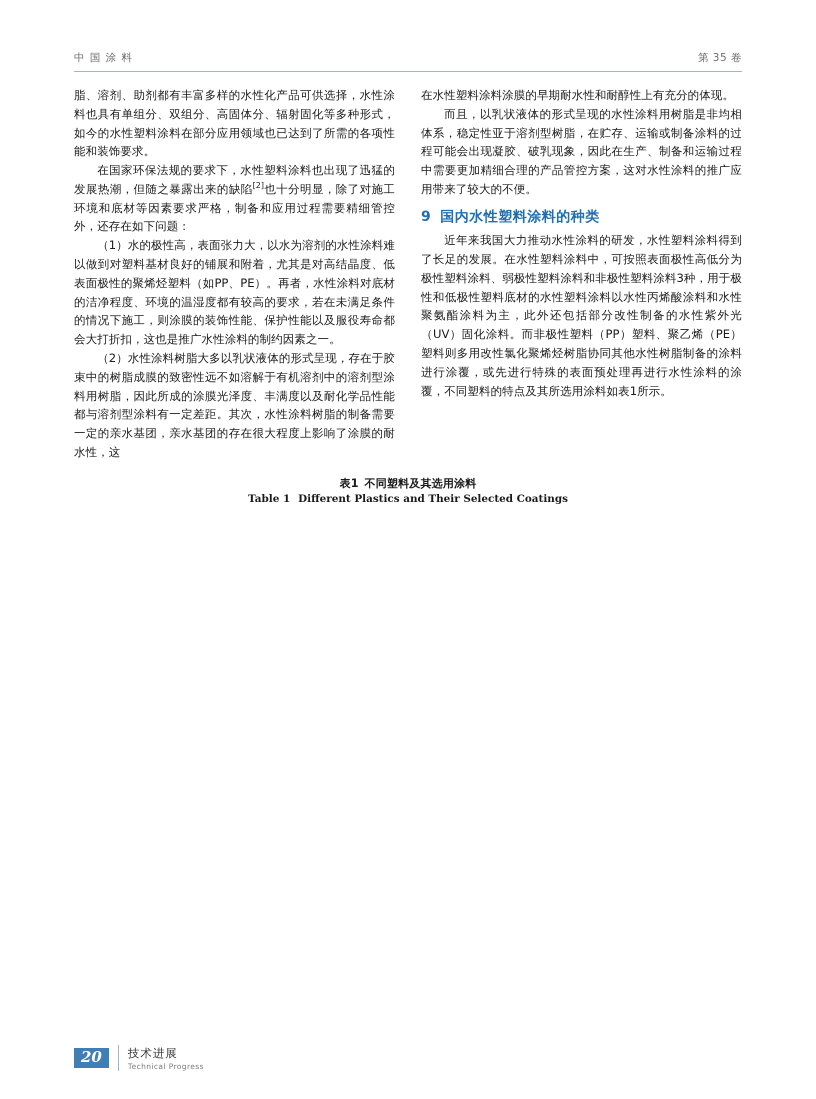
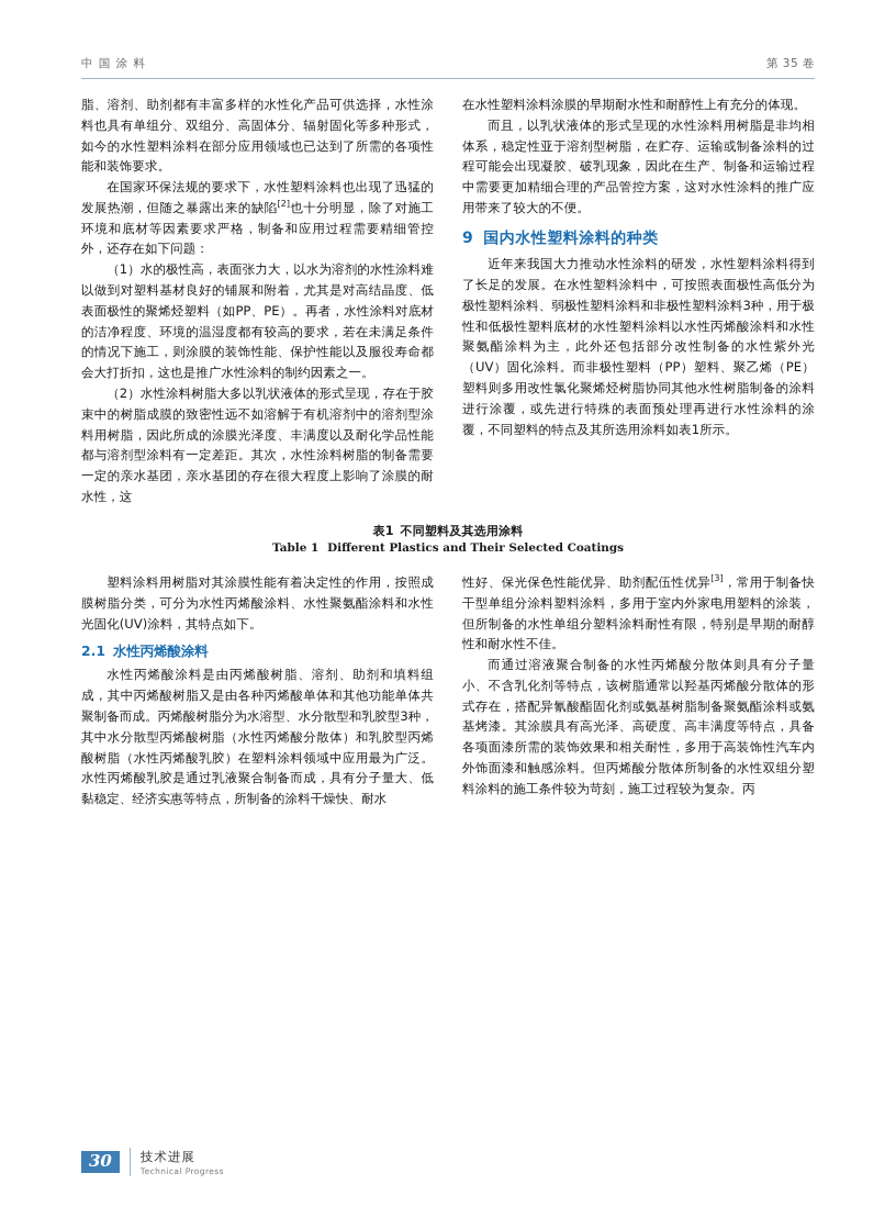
  中 国 涂 料
  第 35 卷
  脂、溶剂、助剂都有丰富多样的水性化产品可供选择，水性涂料也具有单组分、双组分、高固体分、辐射固化等多种形式，如今的水性塑料涂料在部分应用领域也已达到了所需的各项性能和装饰要求。
  在国家环保法规的要求下，水性塑料涂料也出现了迅猛的发展热潮，但随之暴露出来的缺陷[2]也十分明显，除了对施工环境和底材等因素要求严格，制备和应用过程需要精细管控外，还存在如下问题：
  （1）水的极性高，表面张力大，以水为溶剂的水性涂料难以做到对塑料基材良好的铺展和附着，尤其是对高结晶度、低表面极性的聚烯烃塑料（如PP、PE）。再者，水性涂料对底材的洁净程度、环境的温湿度都有较高的要求，若在未满足条件的情况下施工，则涂膜的装饰性能、保护性能以及服役寿命都会大打折扣，这也是推广水性涂料的制约因素之一。
  （2）水性涂料树脂大多以乳状液体的形式呈现，存在于胶束中的树脂成膜的致密性远不如溶解于有机溶剂中的溶剂型涂料用树脂，因此所成的涂膜光泽度、丰满度以及耐化学品性能都与溶剂型涂料有一定差距。其次，水性涂料树脂的制备需要一定的亲水基团，亲水基团的存在很大程度上影响了涂膜的耐水性，这
  在水性塑料涂料涂膜的早期耐水性和耐醇性上有充分的体现。
  而且，以乳状液体的形式呈现的水性涂料用树脂是非均相体系，稳定性亚于溶剂型树脂，在贮存、运输或制备涂料的过程可能会出现凝胶、破乳现象，因此在生产、制备和运输过程中需要更加精细合理的产品管控方案，这对水性涂料的推广应用带来了较大的不便。
  9 国内水性塑料涂料的种类
  近年来我国大力推动水性涂料的研发，水性塑料涂料得到了长足的发展。在水性塑料涂料中，可按照表面极性高低分为极性塑料涂料、弱极性塑料涂料和非极性塑料涂料3种，用于极性和低极性塑料底材的水性塑料涂料以水性丙烯酸涂料和水性聚氨酯涂料为主，此外还包括部分改性制备的水性紫外光（UV）固化涂料。而非极性塑料（PP）塑料、聚乙烯（PE）塑料则多用改性氯化聚烯烃树脂协同其他水性树脂制备的涂料进行涂覆，或先进行特殊的表面预处理再进行水性涂料的涂覆，不同塑料的特点及其所选用涂料如表1所示。
  表1 不同塑料及其选用涂料
  Table 1 Different Plastics and Their Selected Coatings
+ 塑料涂料用树脂对其涂膜性能有着决定性的作用，按照成膜树脂分类，可分为水性丙烯酸涂料、水性聚氨酯涂料和水性光固化(UV)涂料，其特点如下。
+ 2.1 水性丙烯酸涂料
+ 水性丙烯酸涂料是由丙烯酸树脂、溶剂、助剂和填料组成，其中丙烯酸树脂又是由各种丙烯酸单体和其他功能单体共聚制备而成。丙烯酸树脂分为水溶型、水分散型和乳胶型3种，其中水分散型丙烯酸树脂（水性丙烯酸分散体）和乳胶型丙烯酸树脂（水性丙烯酸乳胶）在塑料涂料领域中应用最为广泛。水性丙烯酸乳胶是通过乳液聚合制备而成，具有分子量大、低黏稳定、经济实惠等特点，所制备的涂料干燥快、耐水
+ 性好、保光保色性能优异、助剂配伍性优异[3]，常用于制备快干型单组分涂料塑料涂料，多用于室内外家电用塑料的涂装，但所制备的水性单组分塑料涂料耐性有限，特别是早期的耐醇性和耐水性不佳。
+ 而通过溶液聚合制备的水性丙烯酸分散体则具有分子量小、不含乳化剂等特点，该树脂通常以羟基丙烯酸分散体的形式存在，搭配异氰酸酯固化剂或氨基树脂制备聚氨酯涂料或氨基烤漆。其涂膜具有高光泽、高硬度、高丰满度等特点，具备各项面漆所需的装饰效果和相关耐性，多用于高装饰性汽车内外饰面漆和触感涂料。但丙烯酸分散体所制备的水性双组分塑料涂料的施工条件较为苛刻，施工过程较为复杂。丙
- 20
+ 30
  技术进展
  Technical Progress
